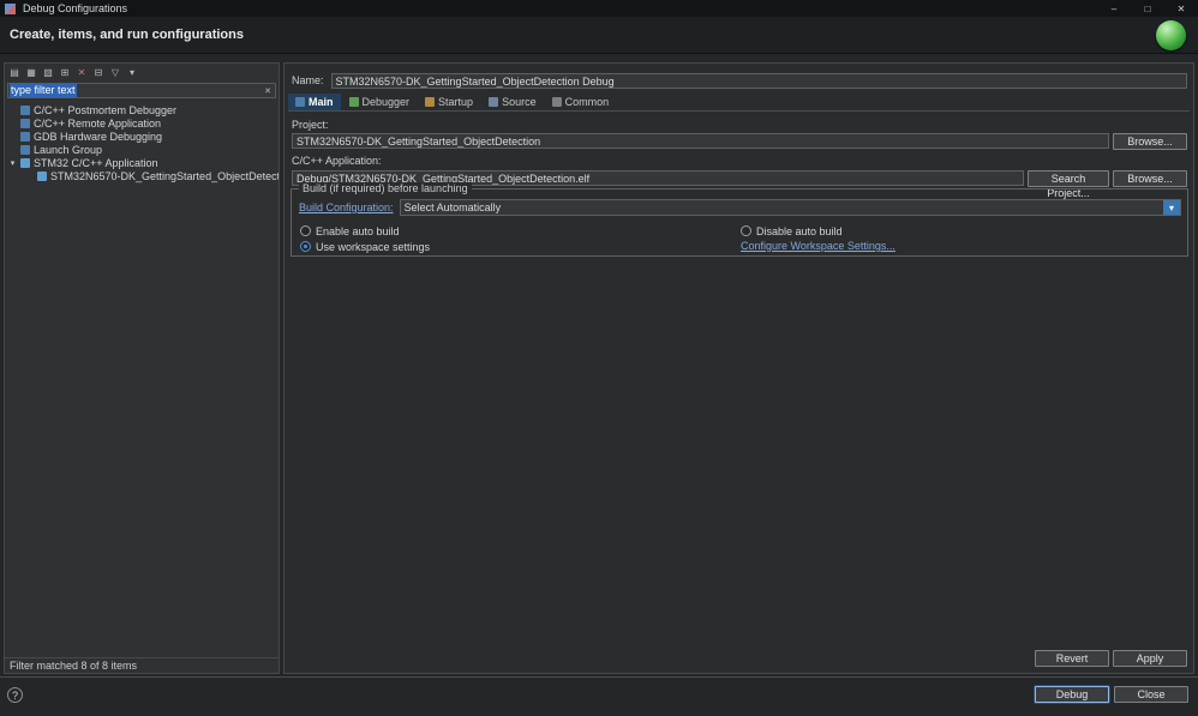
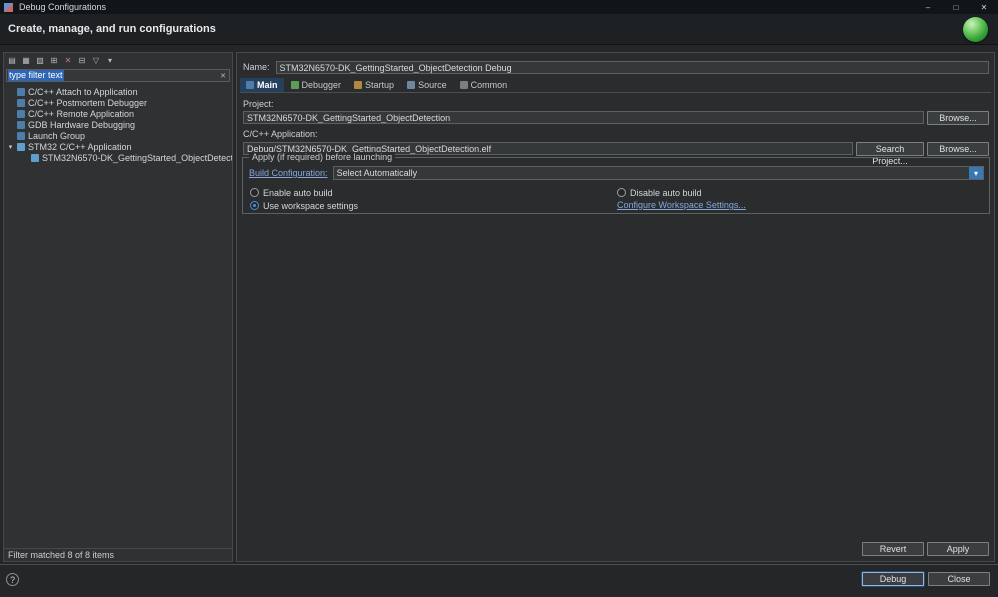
  Debug Configurations
  –
  □
  ✕
- Create, items, and run configurations
+ Create, manage, and run configurations
  ▤
  ▦
  ▧
  ⊞
  ✕
  ⊟
  ▽
  ▾
  type filter text
+ C/C++ Attach to Application
  C/C++ Postmortem Debugger
  C/C++ Remote Application
  GDB Hardware Debugging
  Launch Group
  STM32 C/C++ Application
  STM32N6570-DK_GettingStarted_ObjectDetect
  Filter matched 8 of 8 items
  Name:
  STM32N6570-DK_GettingStarted_ObjectDetection Debug
  Main
  Debugger
  Startup
  Source
  Common
  Project:
  STM32N6570-DK_GettingStarted_ObjectDetection
  Browse...
  C/C++ Application:
  Debug/STM32N6570-DK_GettingStarted_ObjectDetection.elf
  Search Project...
  Browse...
- Build (if required) before launching
+ Apply (if required) before launching
  Build Configuration:
  Select Automatically
  ▾
  Enable auto build
  Disable auto build
  Use workspace settings
  Configure Workspace Settings...
  Revert
  Apply
  ?
  Debug
  Close
